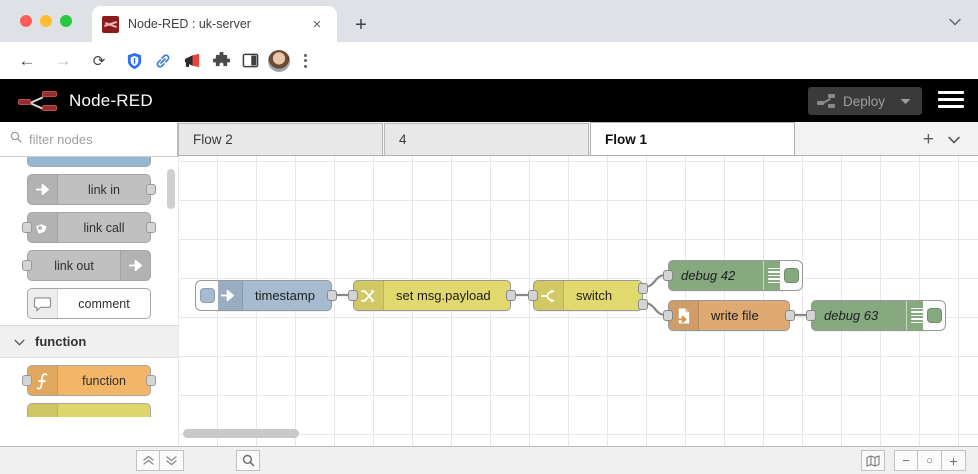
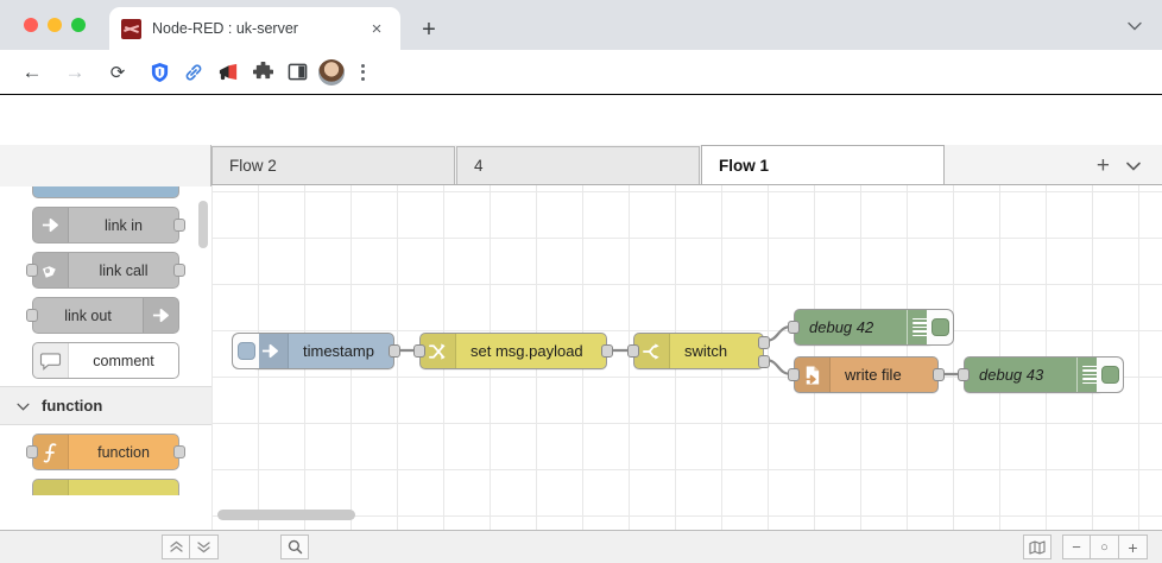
  Node-RED : uk-server
  ×
  +
  ←
  →
  ⟳
- Node-RED
- Deploy
- filter nodes
  link in
  link call
  link out
  comment
  function
  function
  Flow 2
  4
  Flow 1
  +
  timestamp
  set msg.payload
  switch
  debug 42
  write file
- debug 63
+ debug 43
  −
  ○
  +
